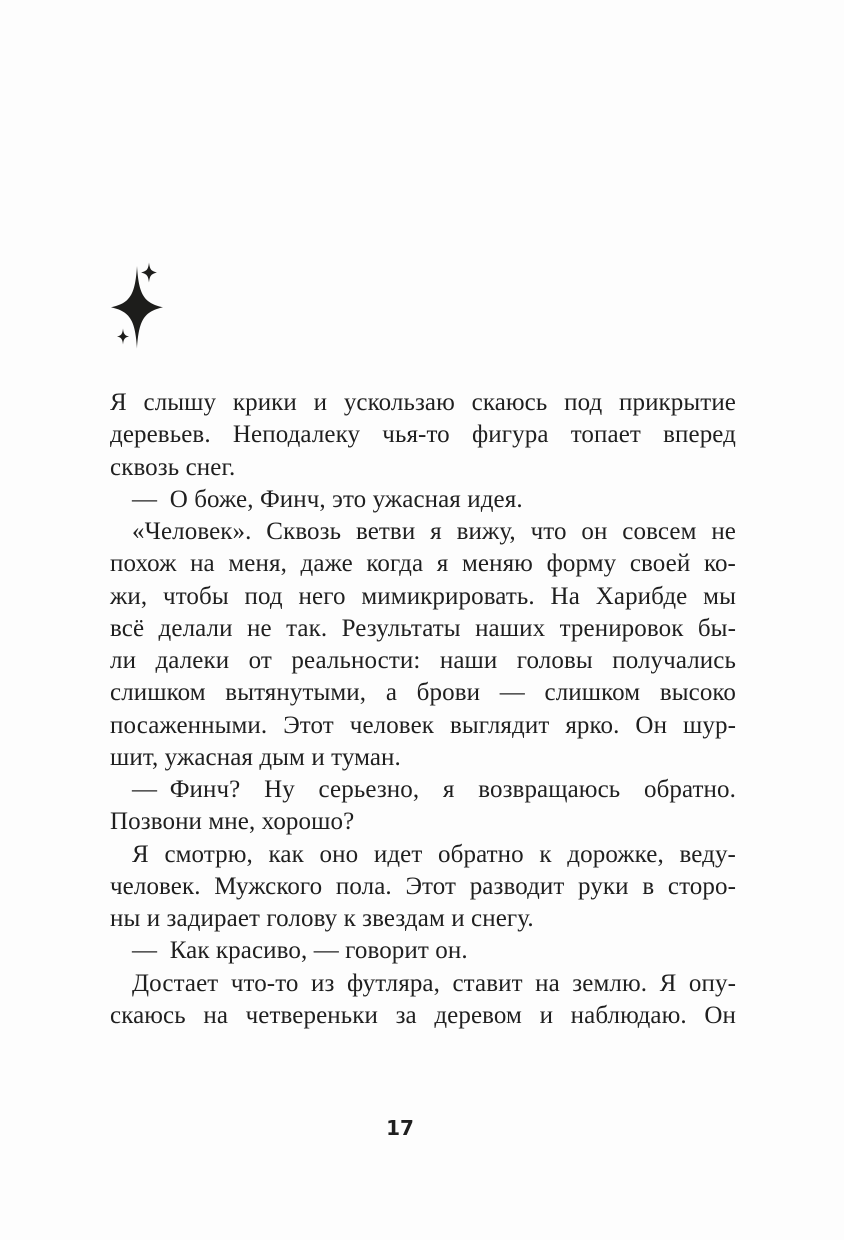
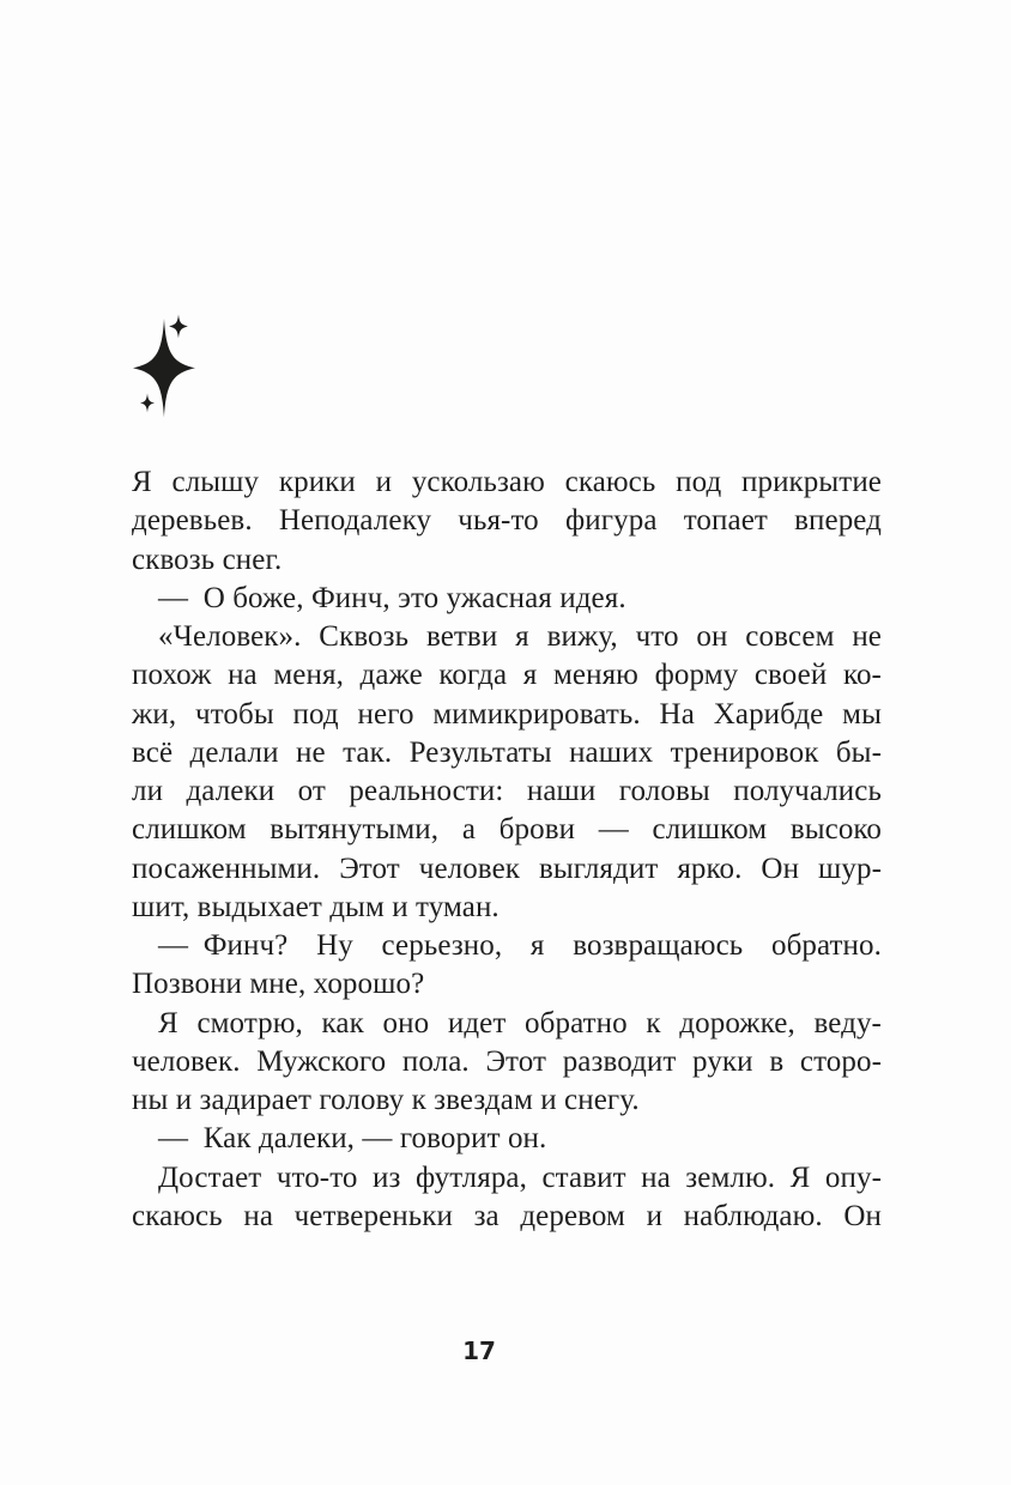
  Я слышу крики и ускользаю скаюсь под прикрытие
  деревьев. Неподалеку чья-то фигура топает вперед
  сквозь снег.
  — О боже, Финч, это ужасная идея.
  «Человек». Сквозь ветви я вижу, что он совсем не
  похож на меня, даже когда я меняю форму своей ко-
  жи, чтобы под него мимикрировать. На Харибде мы
  всё делали не так. Результаты наших тренировок бы-
  ли далеки от реальности: наши головы получались
  слишком вытянутыми, а брови — слишком высоко
  посаженными. Этот человек выглядит ярко. Он шур-
- шит, ужасная дым и туман.
+ шит, выдыхает дым и туман.
  — Финч? Ну серьезно, я возвращаюсь обратно.
  Позвони мне, хорошо?
  Я смотрю, как оно идет обратно к дорожке, веду-
  человек. Мужского пола. Этот разводит руки в сторо-
  ны и задирает голову к звездам и снегу.
- — Как красиво, — говорит он.
+ — Как далеки, — говорит он.
  Достает что-то из футляра, ставит на землю. Я опу-
  скаюсь на четвереньки за деревом и наблюдаю. Он
  17
